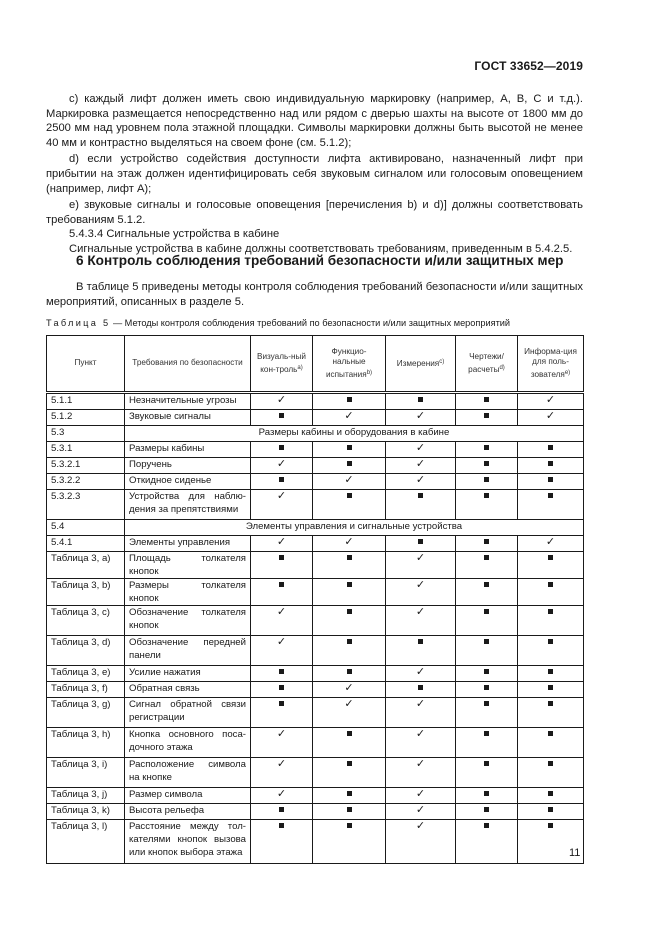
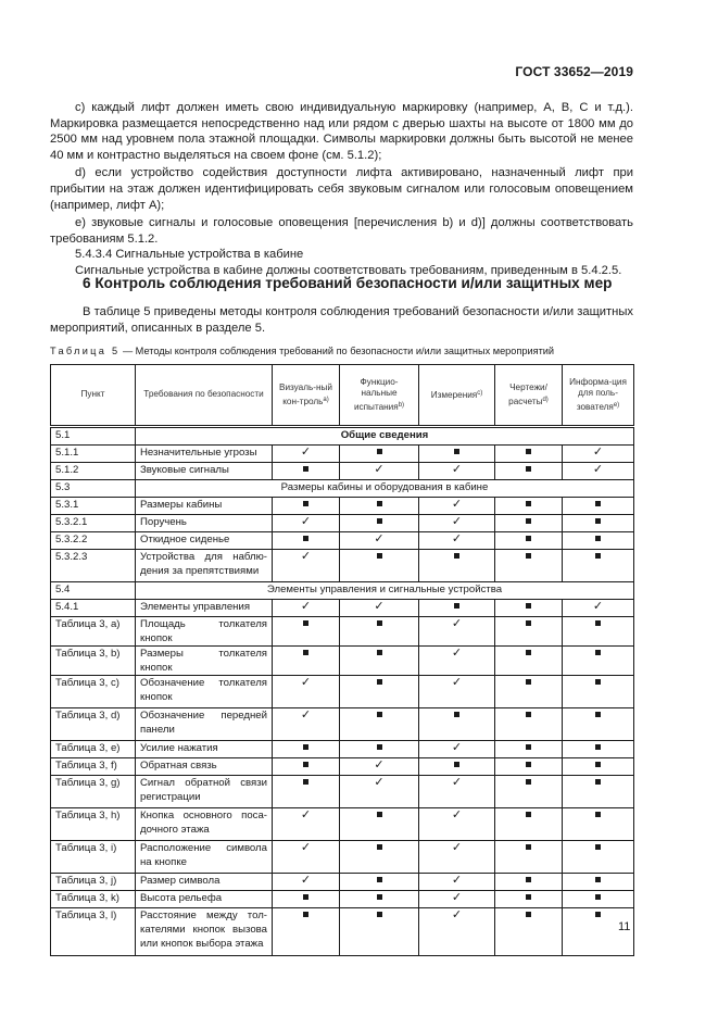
  ГОСТ 33652—2019
  c) каждый лифт должен иметь свою индивидуальную маркировку (например, А, В, С и т.д.). Маркировка размещается непосредственно над или рядом с дверью шахты на высоте от 1800 мм до 2500 мм над уровнем пола этажной площадки. Символы маркировки должны быть высотой не менее 40 мм и контрастно выделяться на своем фоне (см. 5.1.2);
  d) если устройство содействия доступности лифта активировано, назначенный лифт при прибытии на этаж должен идентифицировать себя звуковым сигналом или голосовым оповещением (например, лифт А);
  e) звуковые сигналы и голосовые оповещения [перечисления b) и d)] должны соответствовать требованиям 5.1.2.
  5.4.3.4 Сигнальные устройства в кабине
  Сигнальные устройства в кабине должны соответствовать требованиям, приведенным в 5.4.2.5.
  6 Контроль соблюдения требований безопасности и/или защитных мер
  В таблице 5 приведены методы контроля соблюдения требований безопасности и/или защитных мероприятий, описанных в разделе 5.
  Таблица 5 — Методы контроля соблюдения требований по безопасности и/или защитных мероприятий
  Пункт	Требования по безопасности	Визуаль-ный кон-троль	Функцио-нальные испытания	Измерения	Чертежи/ расчеты	Информа-ция для поль-зователя
+ 5.1	Общие сведения
  5.1.1	Незначительные угрозы	✓				✓
  5.1.2	Звуковые сигналы		✓	✓		✓
  5.3	Размеры кабины и оборудования в кабине
  5.3.1	Размеры кабины			✓
  5.3.2.1	Поручень	✓		✓
  5.3.2.2	Откидное сиденье		✓	✓
  5.3.2.3	Устройства для наблю-дения за препятствиями	✓
  5.4	Элементы управления и сигнальные устройства
  5.4.1	Элементы управления	✓	✓			✓
  Таблица 3, a)	Площадь толкателя кнопок			✓
  Таблица 3, b)	Размеры толкателя кнопок			✓
  Таблица 3, c)	Обозначение толкателя кнопок	✓		✓
  Таблица 3, d)	Обозначение передней панели	✓
  Таблица 3, e)	Усилие нажатия			✓
  Таблица 3, f)	Обратная связь		✓
  Таблица 3, g)	Сигнал обратной связи регистрации		✓	✓
  Таблица 3, h)	Кнопка основного поса-дочного этажа	✓		✓
  Таблица 3, i)	Расположение символа на кнопке	✓		✓
  Таблица 3, j)	Размер символа	✓		✓
  Таблица 3, k)	Высота рельефа			✓
  Таблица 3, l)	Расстояние между тол-кателями кнопок вызова или кнопок выбора этажа			✓
  11
